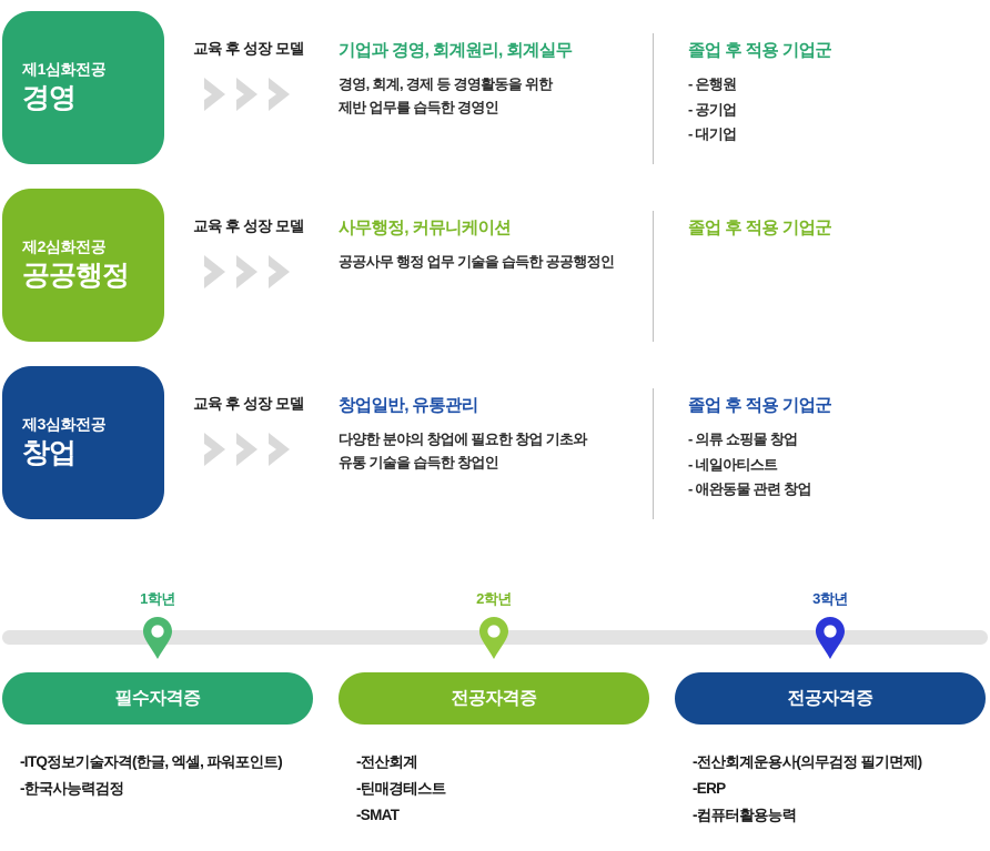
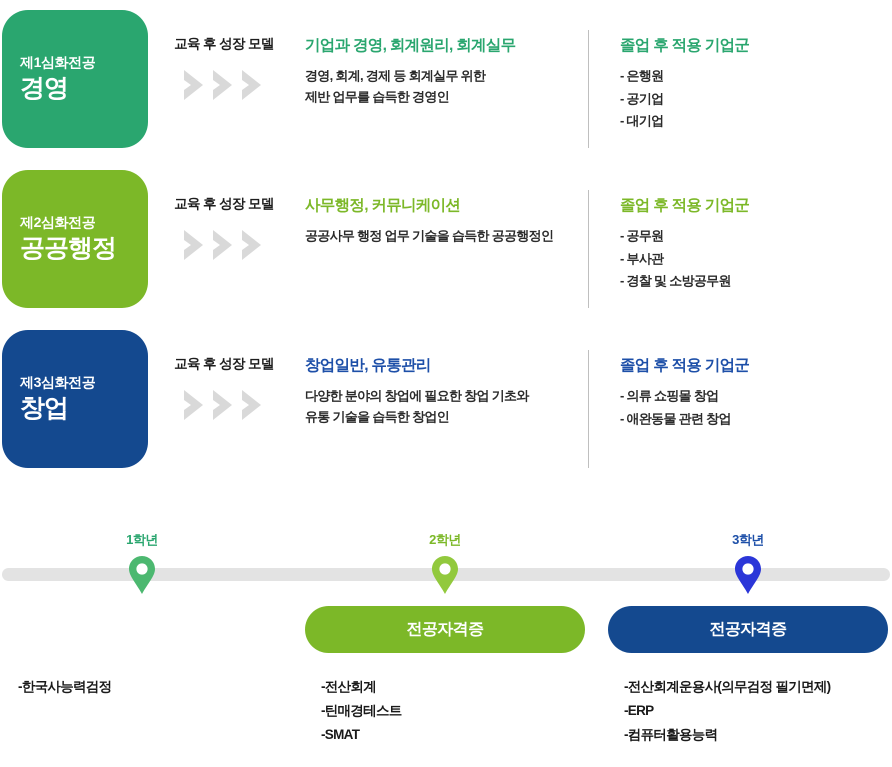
  제1심화전공
  경영
  교육 후 성장 모델
  기업과 경영, 회계원리, 회계실무
- 경영, 회계, 경제 등 경영활동을 위한
+ 경영, 회계, 경제 등 회계실무 위한
  제반 업무를 습득한 경영인
  졸업 후 적용 기업군
  - 은행원
  - 공기업
  - 대기업
  제2심화전공
  공공행정
  교육 후 성장 모델
  사무행정, 커뮤니케이션
  공공사무 행정 업무 기술을 습득한 공공행정인
  졸업 후 적용 기업군
+ - 공무원
+ - 부사관
+ - 경찰 및 소방공무원
  제3심화전공
  창업
  교육 후 성장 모델
  창업일반, 유통관리
  다양한 분야의 창업에 필요한 창업 기초와
  유통 기술을 습득한 창업인
  졸업 후 적용 기업군
  - 의류 쇼핑몰 창업
- - 네일아티스트
  - 애완동물 관련 창업
  1학년
  2학년
  3학년
- 필수자격증
  전공자격증
  전공자격증
- -ITQ정보기술자격(한글, 엑셀, 파워포인트)
  -한국사능력검정
  -전산회계
  -틴매경테스트
  -SMAT
  -전산회계운용사(의무검정 필기면제)
  -ERP
  -컴퓨터활용능력
